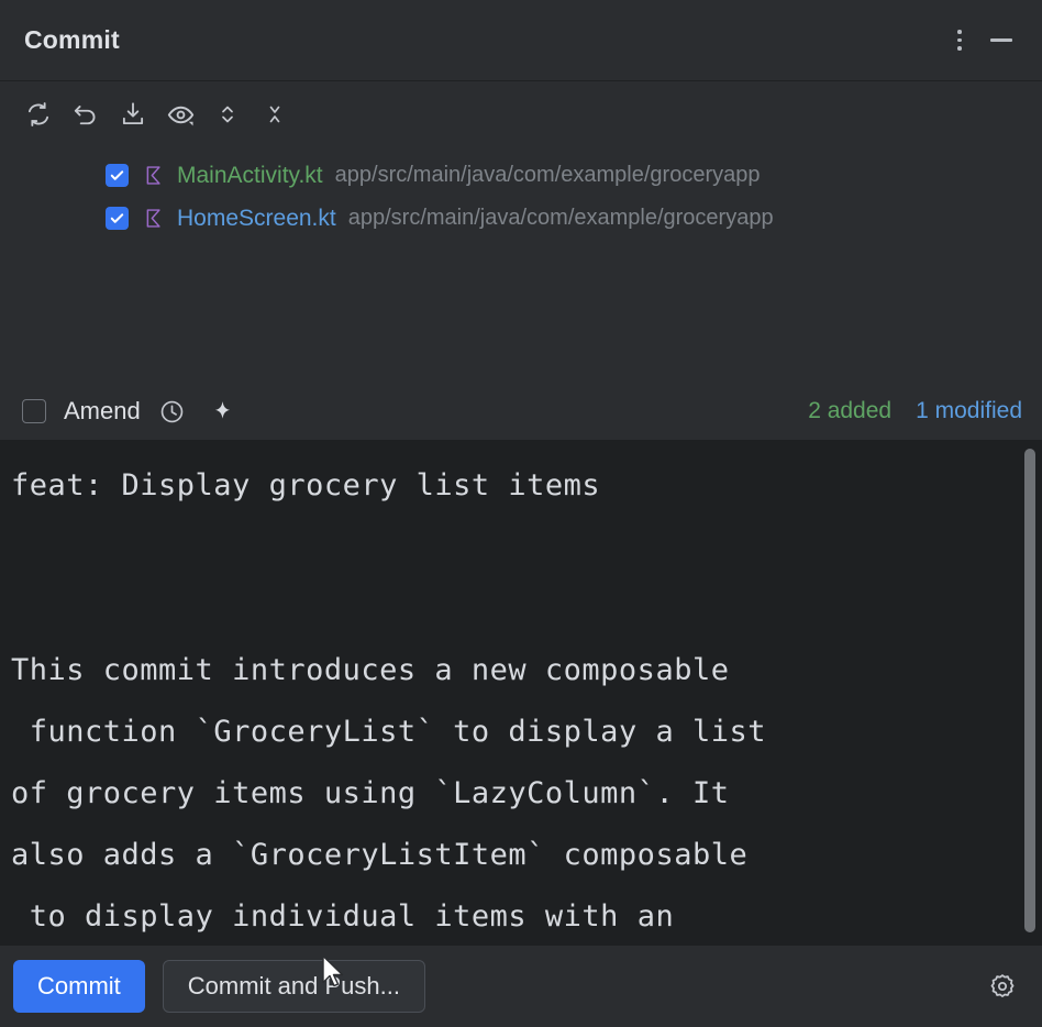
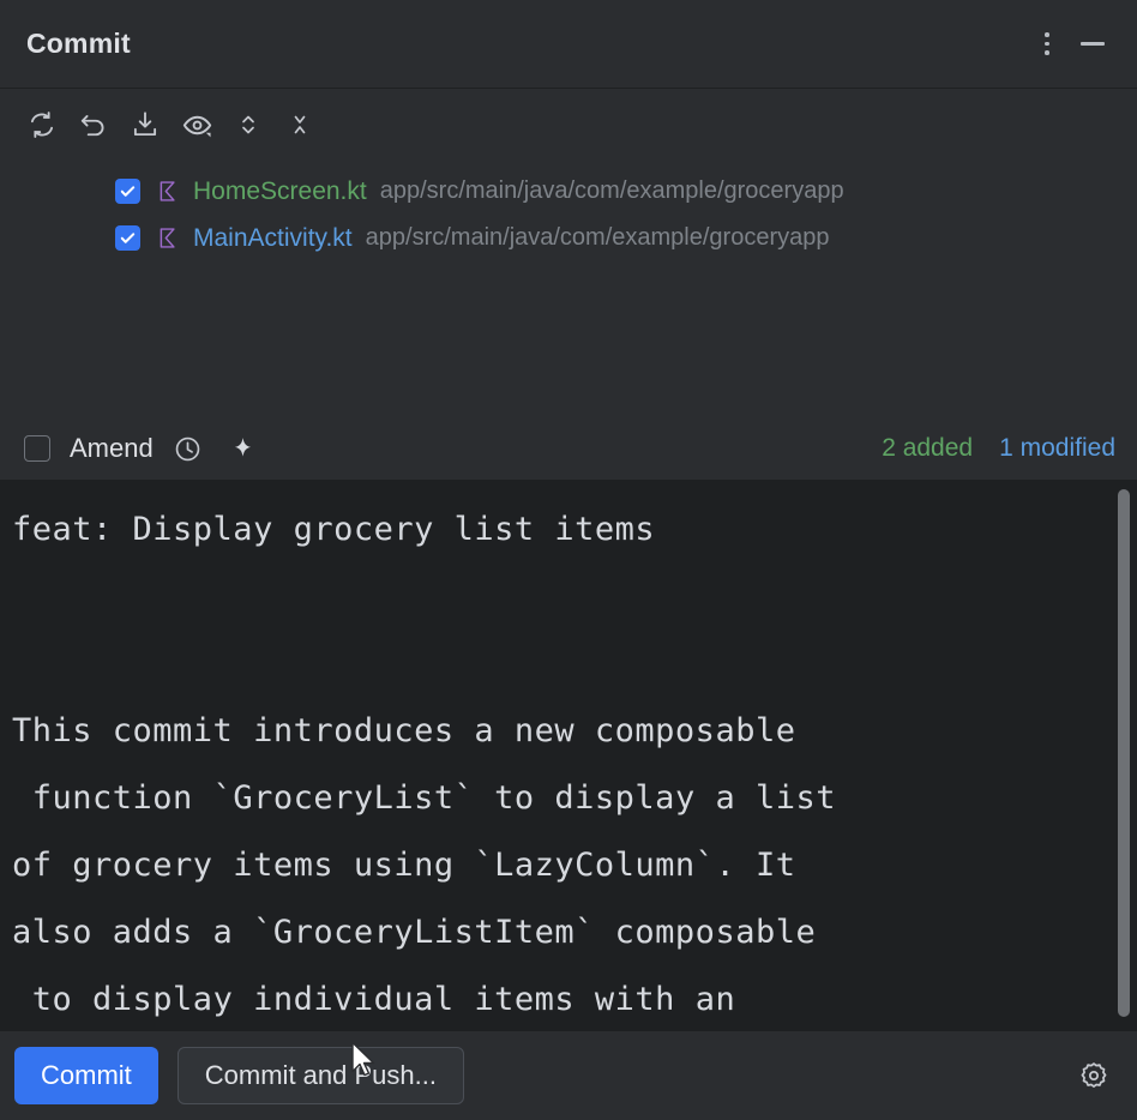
  Commit
- MainActivity.kt
+ HomeScreen.kt
  app/src/main/java/com/example/groceryapp
- HomeScreen.kt
+ MainActivity.kt
  app/src/main/java/com/example/groceryapp
  Amend
  2 added
  1 modified
  feat: Display grocery list items
  This commit introduces a new composable
  function `GroceryList` to display a list
  of grocery items using `LazyColumn`. It
  also adds a `GroceryListItem` composable
  to display individual items with an
  Commit
  Commit and Push...
